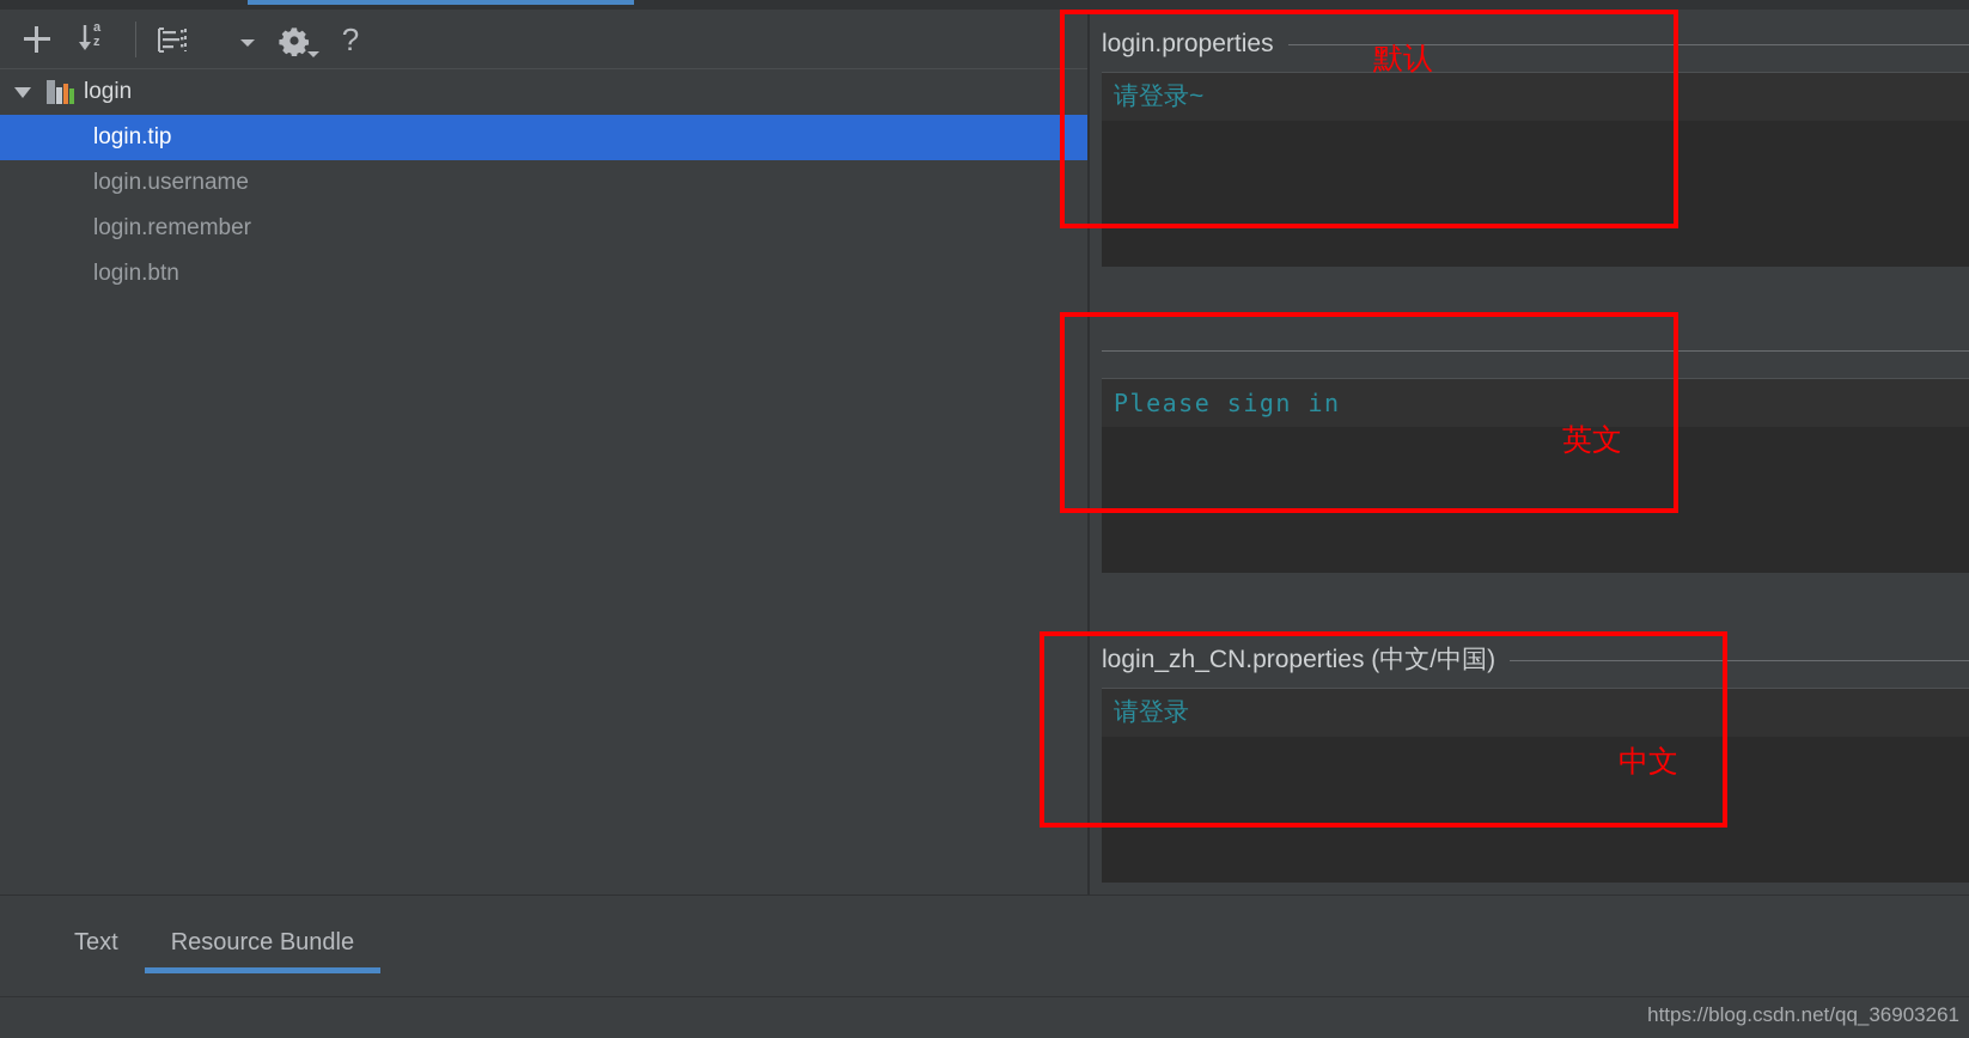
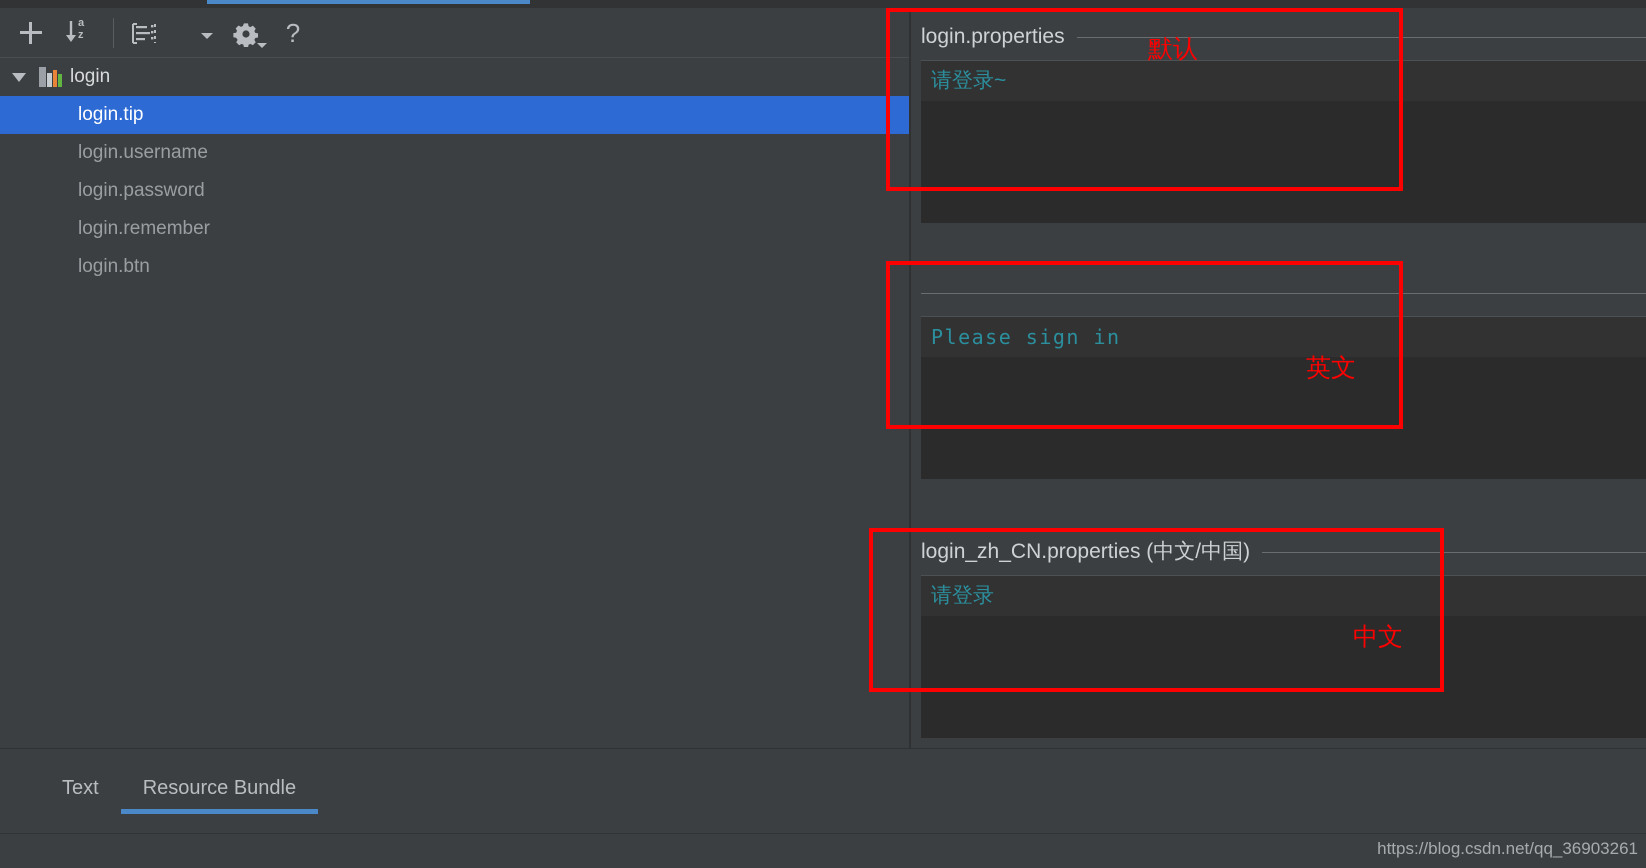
  a
  z
  ?
  login
  login.tip
  login.username
+ login.password
  login.remember
  login.btn
  login.properties
  请登录~
  Please sign in
  login_zh_CN.properties (中文/中国)
  请登录
  默认
  英文
  中文
  Text
  Resource Bundle
  https://blog.csdn.net/qq_36903261
